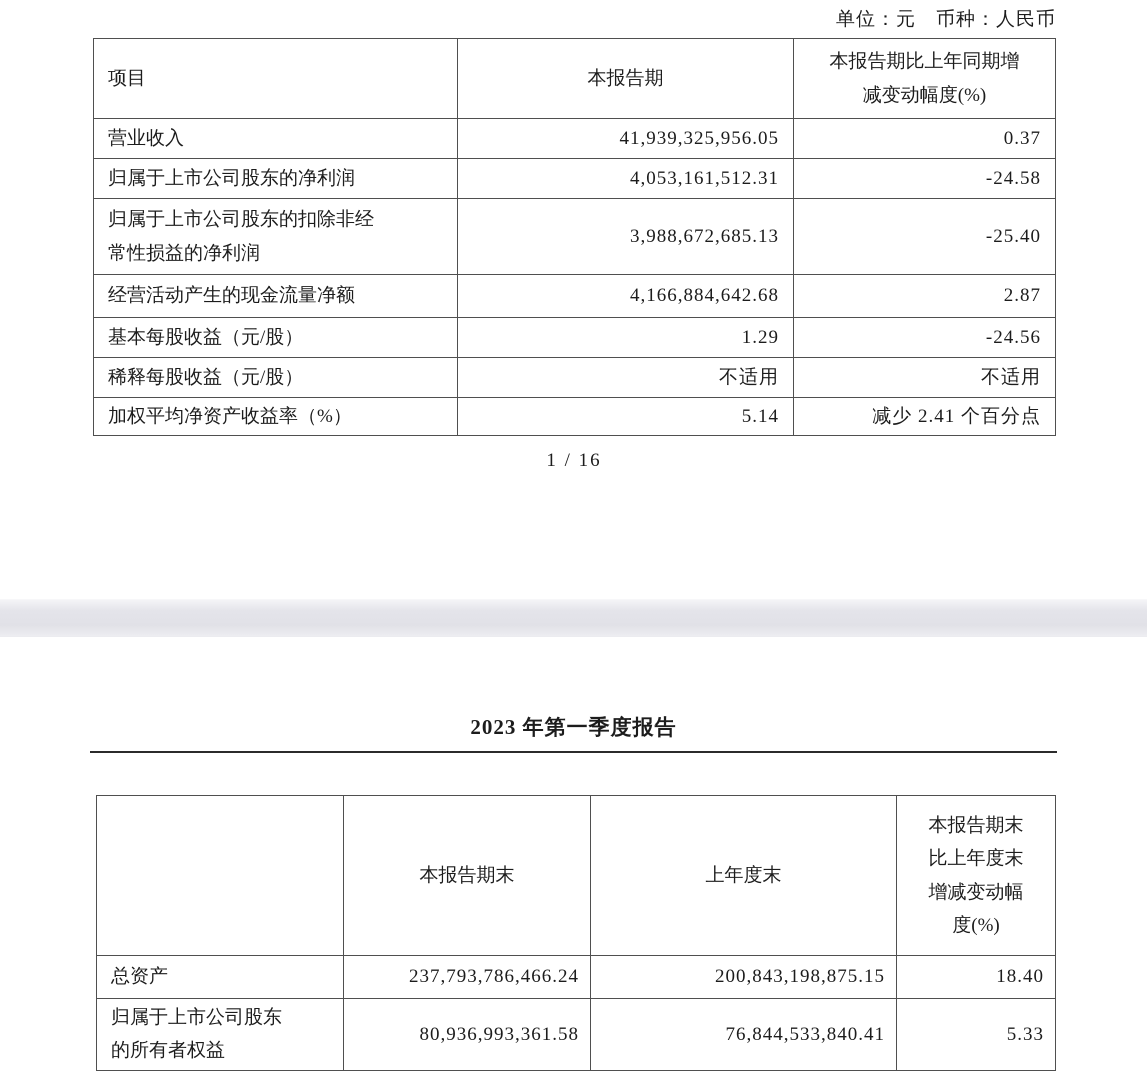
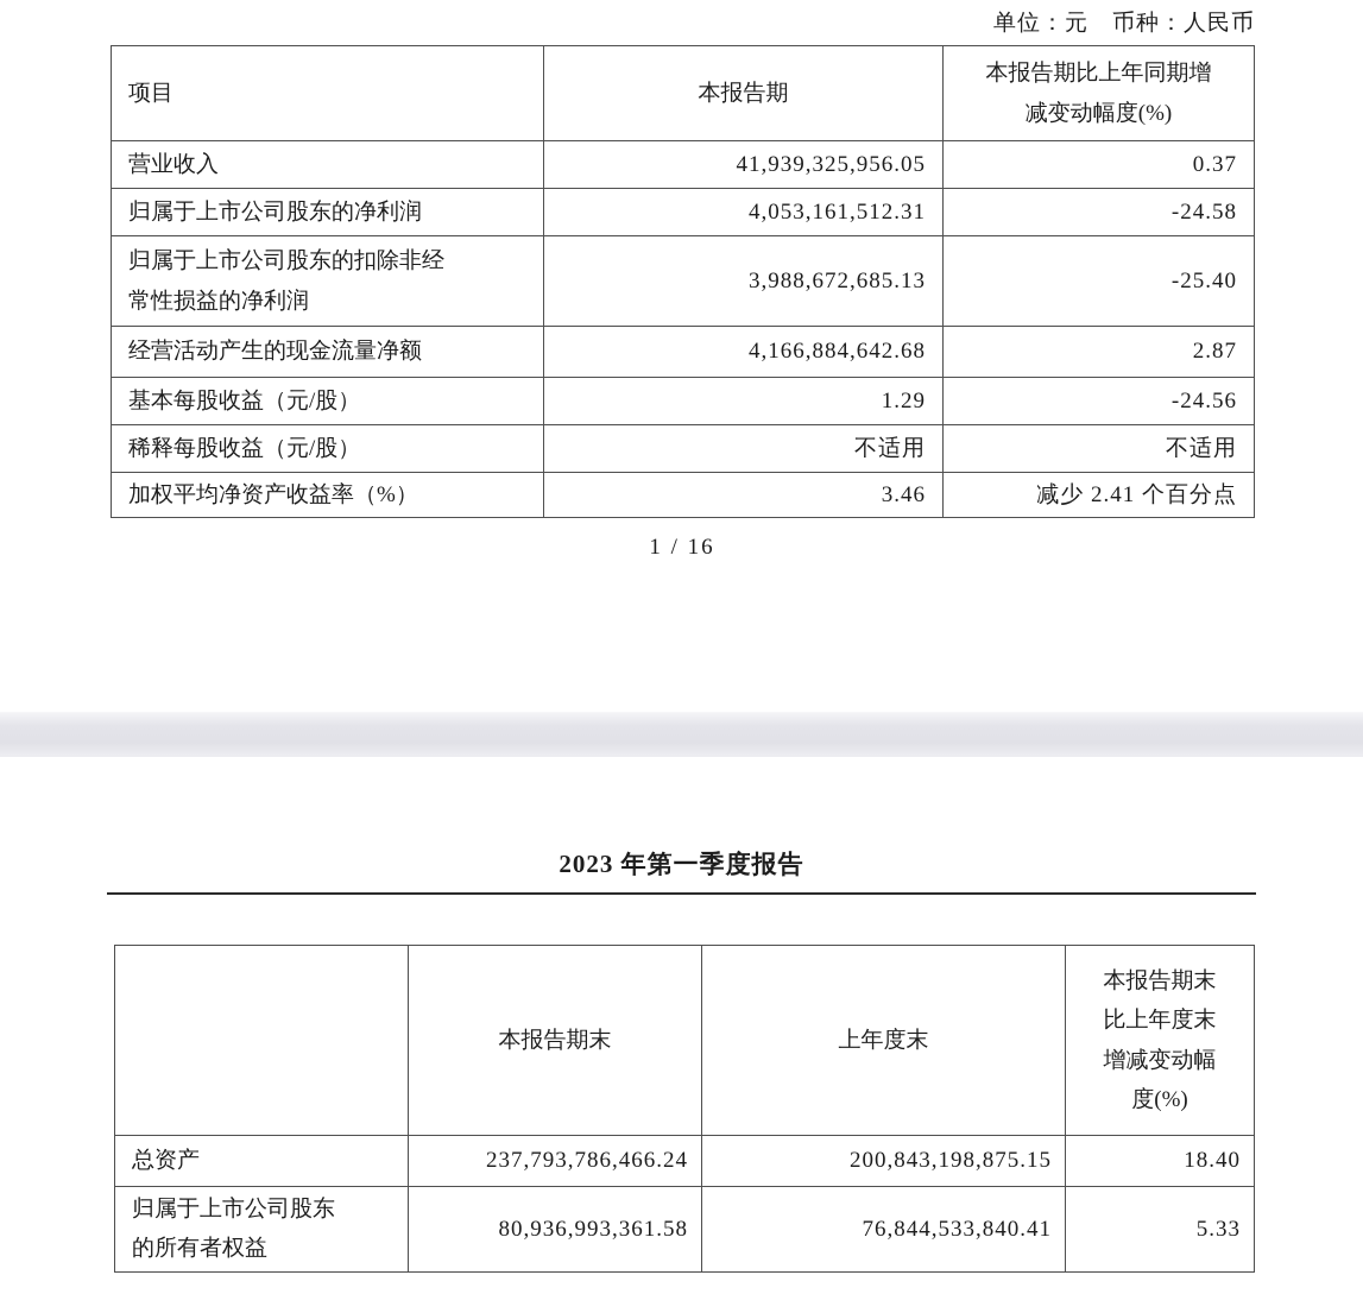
  单位：元 币种：人民币
  项目	本报告期	本报告期比上年同期增 减变动幅度(%)
  营业收入	41,939,325,956.05	0.37
  归属于上市公司股东的净利润	4,053,161,512.31	-24.58
  归属于上市公司股东的扣除非经 常性损益的净利润	3,988,672,685.13	-25.40
  经营活动产生的现金流量净额	4,166,884,642.68	2.87
  基本每股收益（元/股）	1.29	-24.56
  稀释每股收益（元/股）	不适用	不适用
- 加权平均净资产收益率（%）	5.14	减少 2.41 个百分点
+ 加权平均净资产收益率（%）	3.46	减少 2.41 个百分点
  1 / 16
  2023 年第一季度报告
  	本报告期末	上年度末	本报告期末 比上年度末 增减变动幅 度(%)
  总资产	237,793,786,466.24	200,843,198,875.15	18.40
  归属于上市公司股东 的所有者权益	80,936,993,361.58	76,844,533,840.41	5.33
